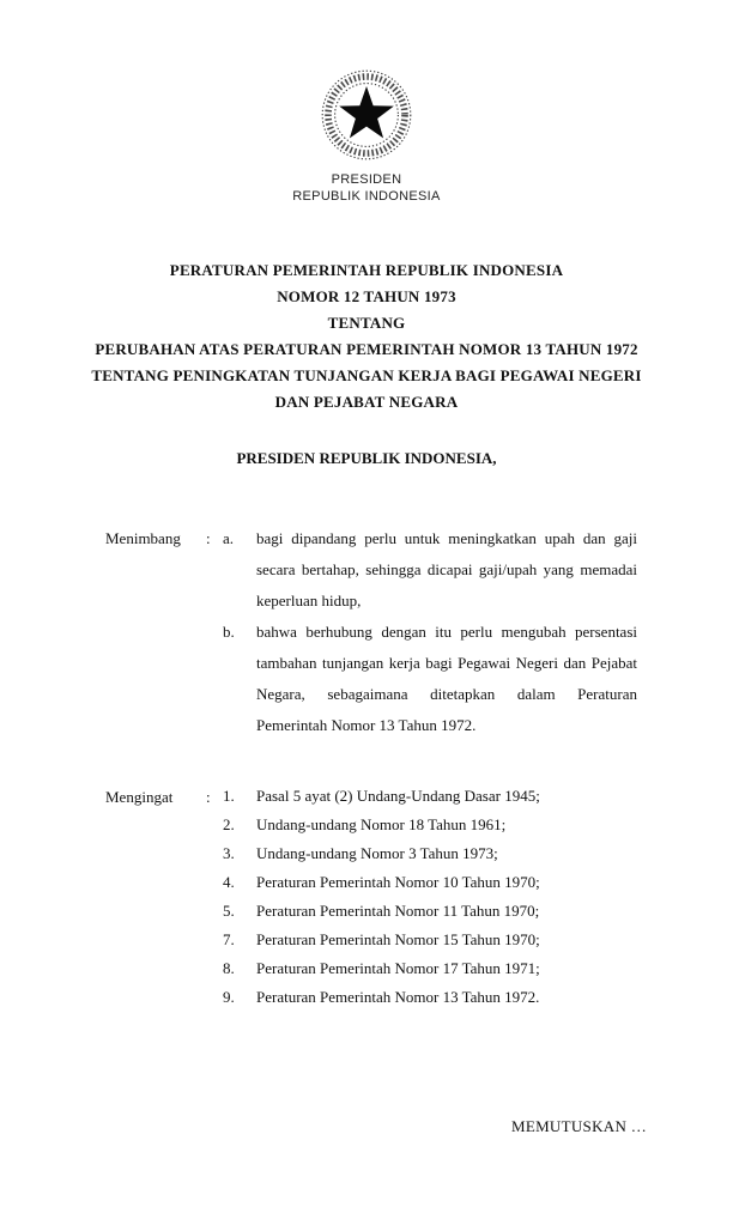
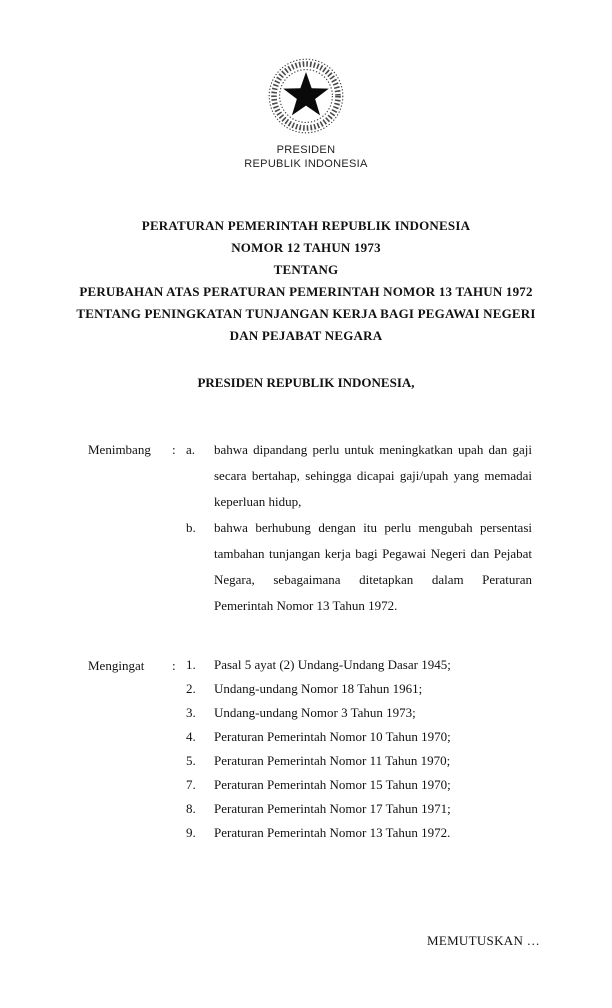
  PRESIDEN
  REPUBLIK INDONESIA
  PERATURAN PEMERINTAH REPUBLIK INDONESIA
  NOMOR 12 TAHUN 1973
  TENTANG
  PERUBAHAN ATAS PERATURAN PEMERINTAH NOMOR 13 TAHUN 1972
  TENTANG PENINGKATAN TUNJANGAN KERJA BAGI PEGAWAI NEGERI
  DAN PEJABAT NEGARA
  PRESIDEN REPUBLIK INDONESIA,
  Menimbang
  :
  a.
- bagi dipandang perlu untuk meningkatkan upah dan gaji secara bertahap, sehingga dicapai gaji/upah yang memadai keperluan hidup,
+ bahwa dipandang perlu untuk meningkatkan upah dan gaji secara bertahap, sehingga dicapai gaji/upah yang memadai keperluan hidup,
  b.
  bahwa berhubung dengan itu perlu mengubah persentasi tambahan tunjangan kerja bagi Pegawai Negeri dan Pejabat Negara, sebagaimana ditetapkan dalam Peraturan Pemerintah Nomor 13 Tahun 1972.
  Mengingat
  :
  1.
  Pasal 5 ayat (2) Undang-Undang Dasar 1945;
  2.
  Undang-undang Nomor 18 Tahun 1961;
  3.
  Undang-undang Nomor 3 Tahun 1973;
  4.
  Peraturan Pemerintah Nomor 10 Tahun 1970;
  5.
  Peraturan Pemerintah Nomor 11 Tahun 1970;
  7.
  Peraturan Pemerintah Nomor 15 Tahun 1970;
  8.
  Peraturan Pemerintah Nomor 17 Tahun 1971;
  9.
  Peraturan Pemerintah Nomor 13 Tahun 1972.
  MEMUTUSKAN …
